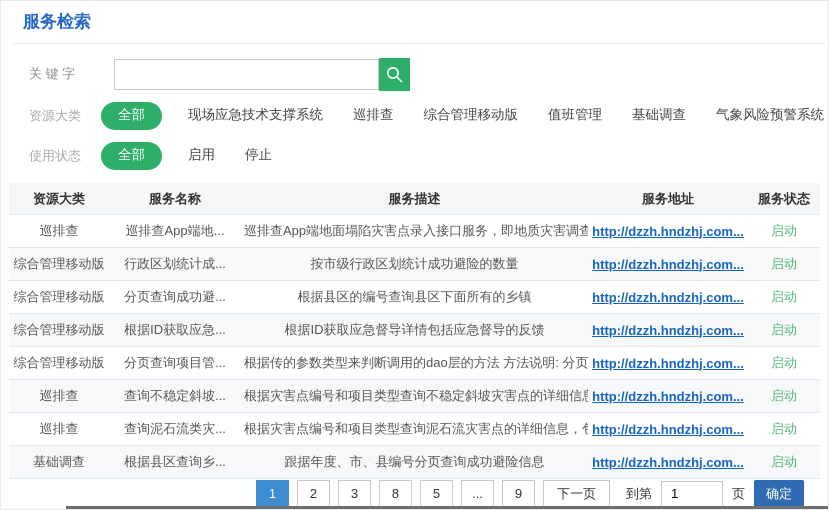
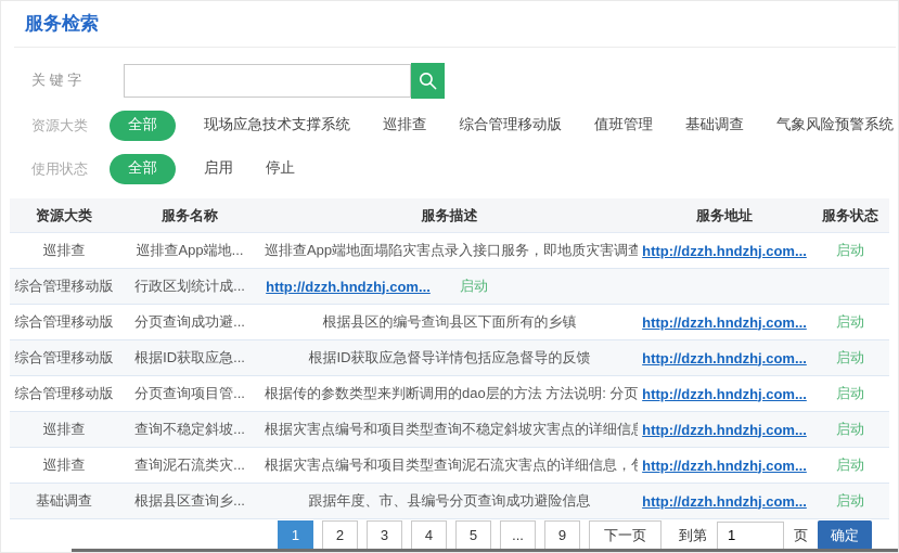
  服务检索
  关 键 字
  资源大类
  全部
  现场应急技术支撑系统
  巡排查
  综合管理移动版
  值班管理
  基础调查
  气象风险预警系统
  使用状态
  全部
  启用
  停止
  资源大类
  服务名称
  服务描述
  服务地址
  服务状态
  巡排查
  巡排查App端地...
  巡排查App端地面塌陷灾害点录入接口服务，即地质灾害调查
  http://dzzh.hndzhj.com...
  启动
  综合管理移动版
  行政区划统计成...
- 按市级行政区划统计成功避险的数量
  http://dzzh.hndzhj.com...
  启动
  综合管理移动版
  分页查询成功避...
  根据县区的编号查询县区下面所有的乡镇
  http://dzzh.hndzhj.com...
  启动
  综合管理移动版
  根据ID获取应急...
  根据ID获取应急督导详情包括应急督导的反馈
  http://dzzh.hndzhj.com...
  启动
  综合管理移动版
  分页查询项目管...
  根据传的参数类型来判断调用的dao层的方法 方法说明: 分页
  http://dzzh.hndzhj.com...
  启动
  巡排查
  查询不稳定斜坡...
  根据灾害点编号和项目类型查询不稳定斜坡灾害点的详细信
  http://dzzh.hndzhj.com...
  启动
  巡排查
  查询泥石流类灾...
  根据灾害点编号和项目类型查询泥石流灾害点的详细信息，
  http://dzzh.hndzhj.com...
  启动
  基础调查
  根据县区查询乡...
  跟据年度、市、县编号分页查询成功避险信息
  http://dzzh.hndzhj.com...
  启动
  1
  2
  3
- 8
+ 4
  5
  ...
  9
  下一页
  到第
  1
  页
  确定
